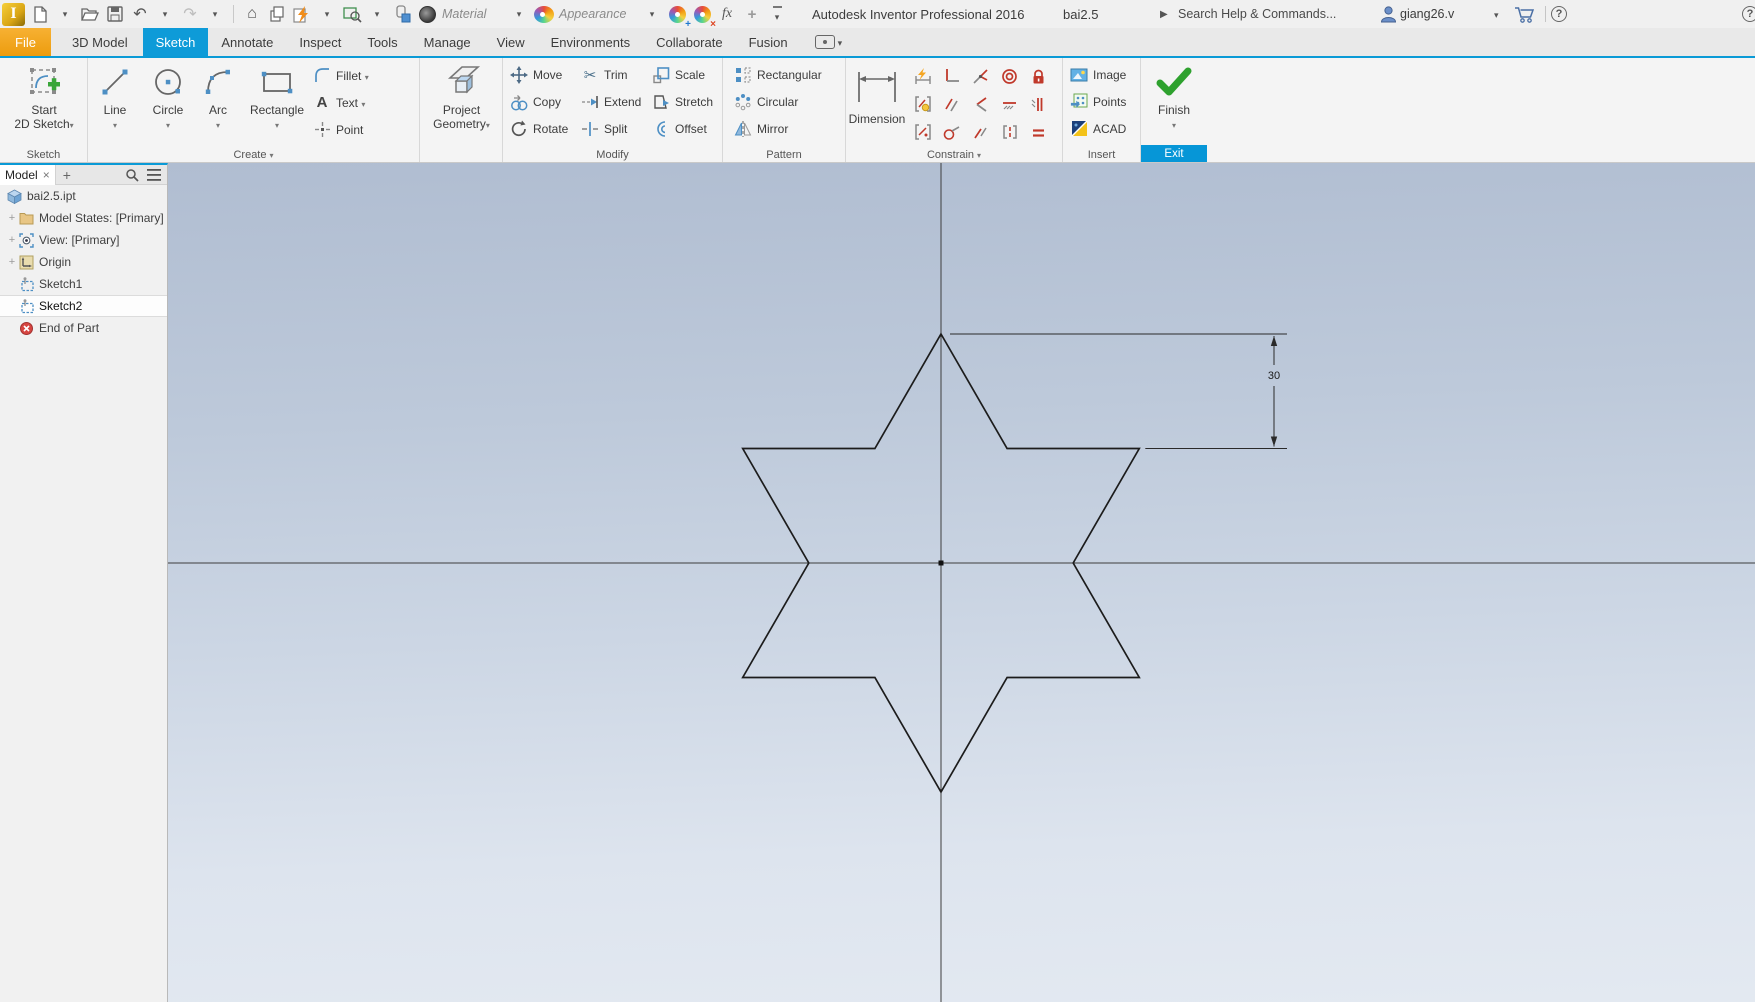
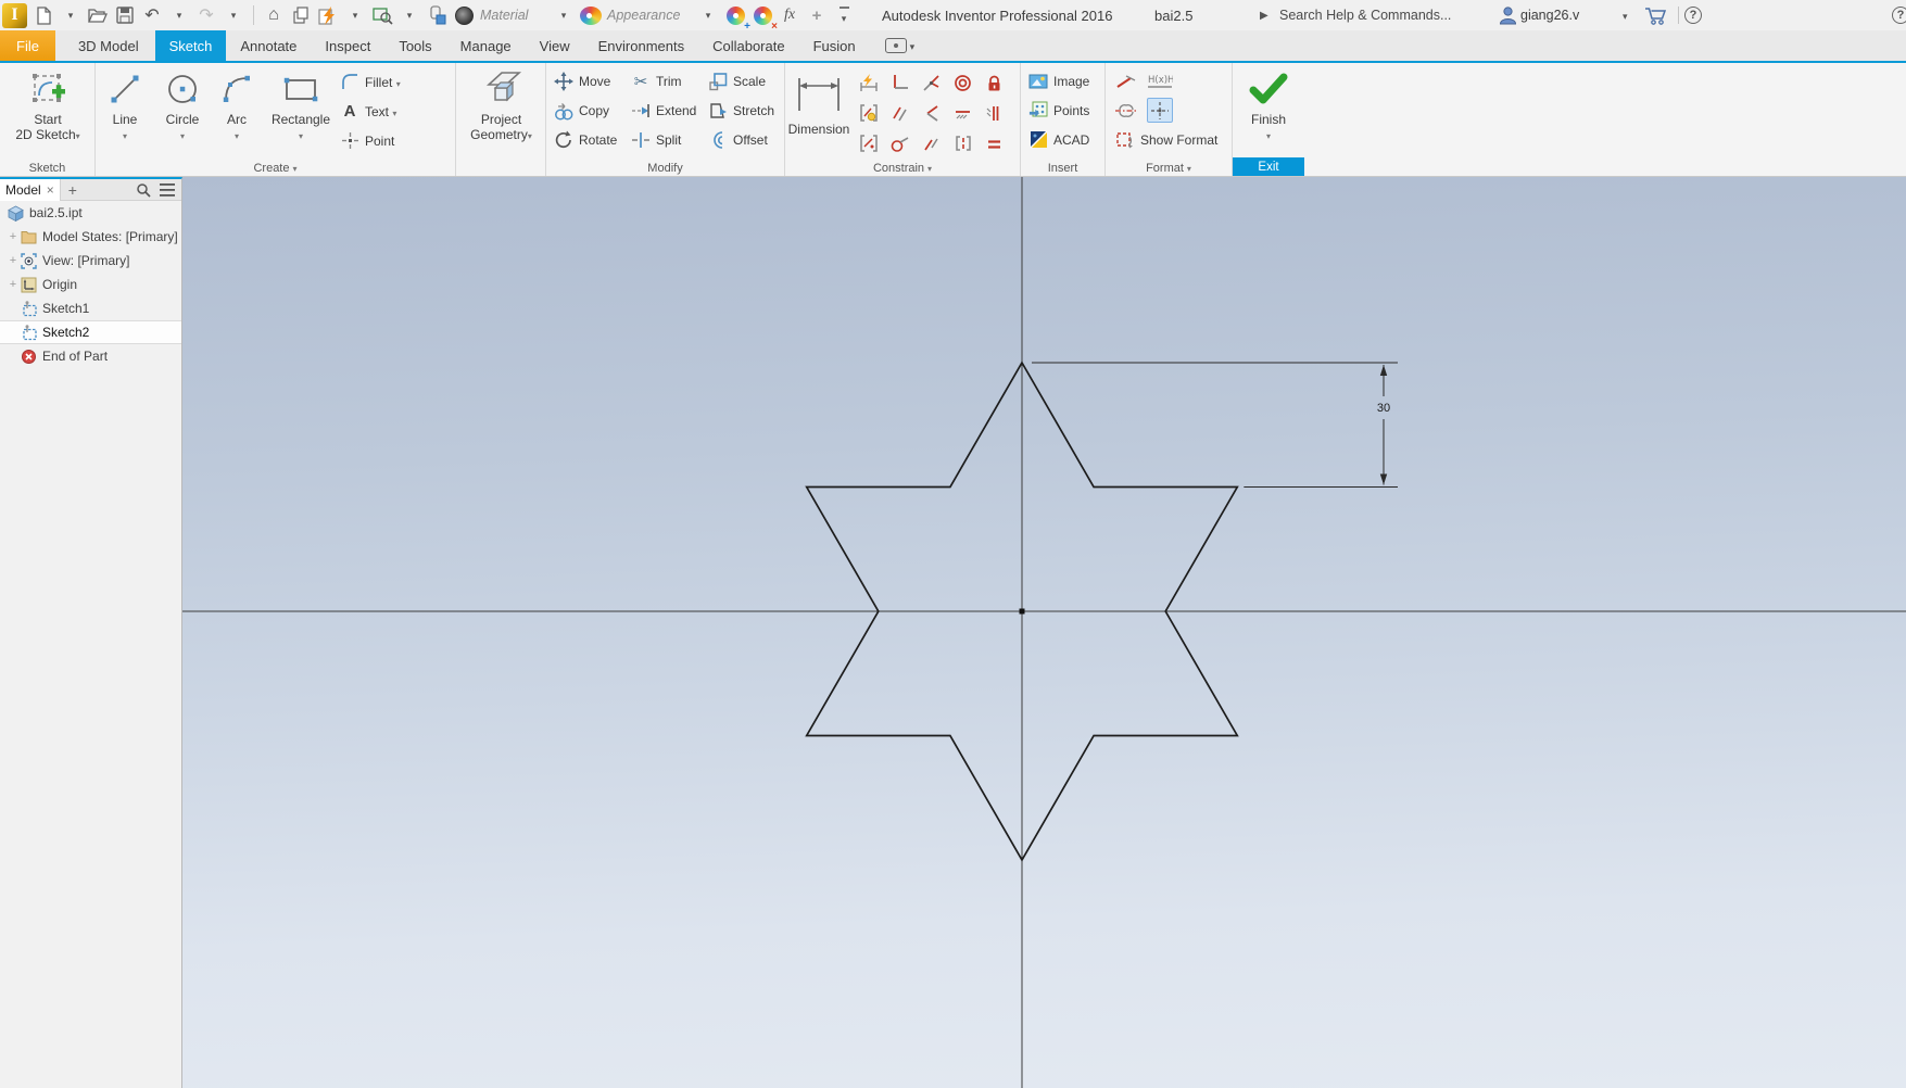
  I
  ↶
  ↷
  ⌂
  Material
  Appearance
  +
  ×
  fx
  +
  Autodesk Inventor Professional 2016
  bai2.5
  ▶
  Search Help & Commands...
  giang26.v
  ?
  ?
  File
  3D Model
  Sketch
  Annotate
  Inspect
  Tools
  Manage
  View
  Environments
  Collaborate
  Fusion
  Start
  2D Sketch
  Sketch
  Line
  Circle
  Arc
  Rectangle
  Fillet
  A
  Text
  Point
  Create
  Project
  Geometry
  Move
  Copy
  Rotate
  ✂
  Trim
  Extend
  Split
  Scale
  Stretch
  Offset
  Modify
- Rectangular
- Circular
- Mirror
- Pattern
  Dimension
  Constrain
  Image
  Points
  ACAD
  Insert
+ H(x)H
+ Show Format
+ Format
  Finish
  Exit
  Model
  ×
  +
  bai2.5.ipt
  +
  Model States: [Primary]
  +
  View: [Primary]
  +
  Origin
  Sketch1
  Sketch2
  End of Part
  30
